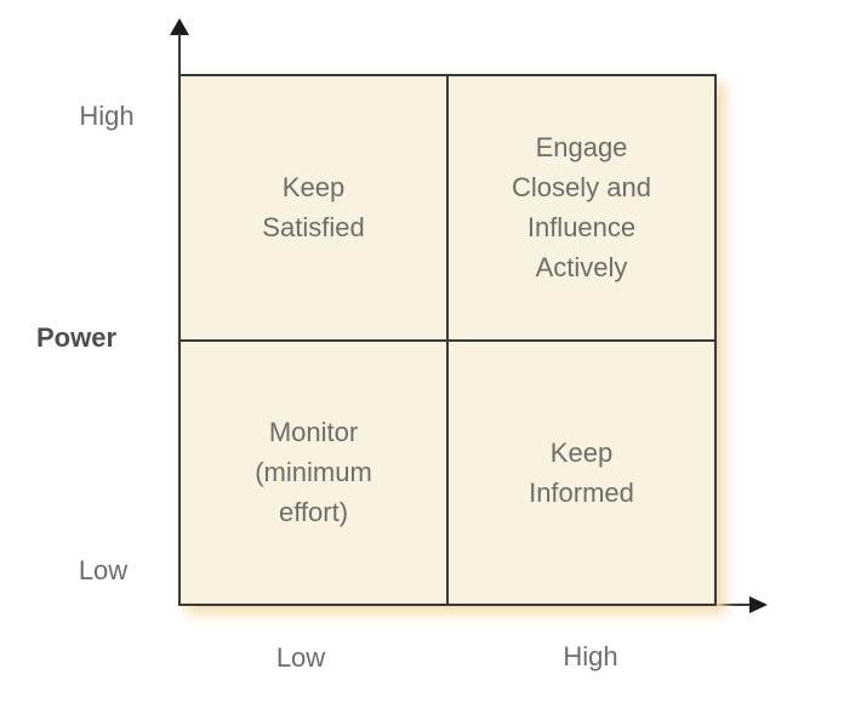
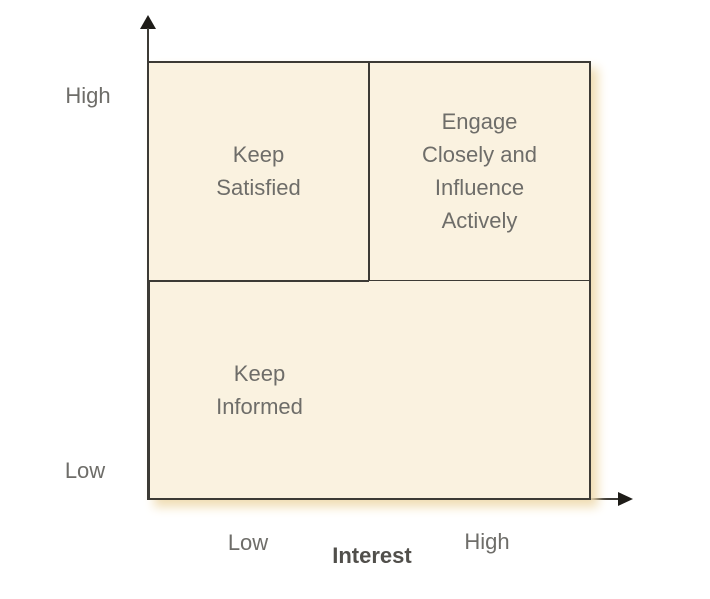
  Keep
  Satisfied
  Engage
  Closely and
  Influence
  Actively
- Monitor
- (minimum
- effort)
  Keep
  Informed
  High
- Power
  Low
  Low
+ Interest
  High
